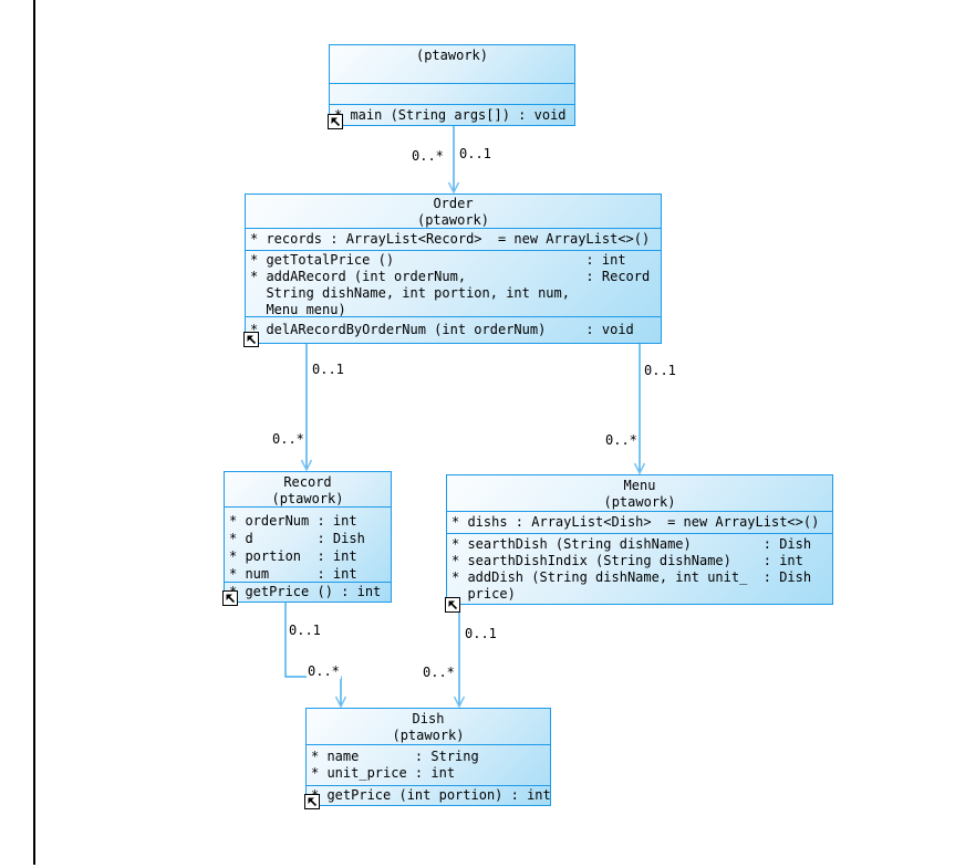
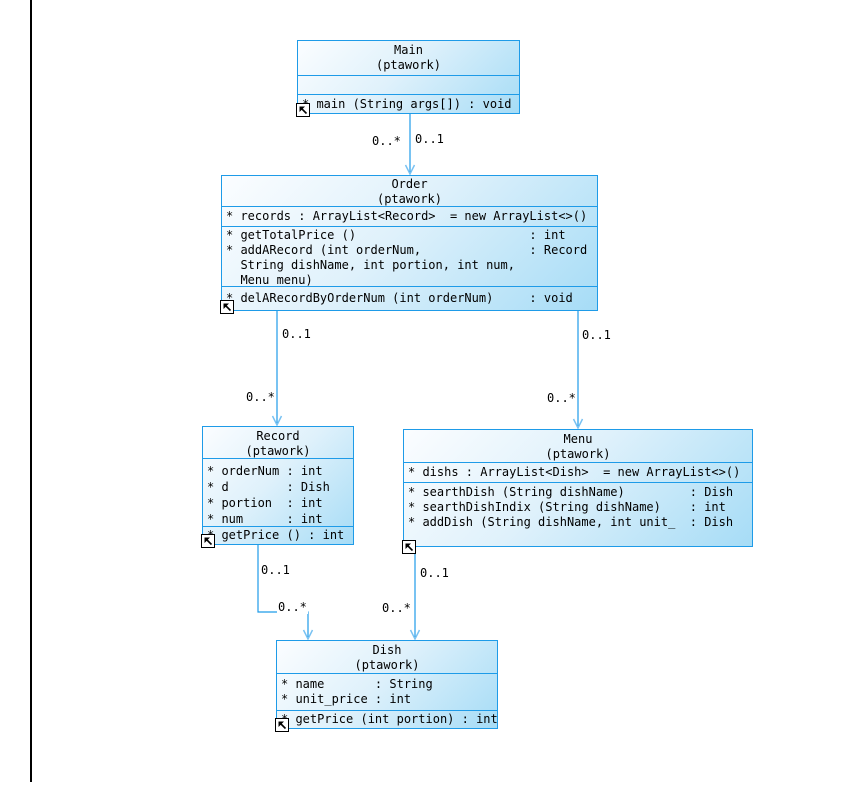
  0..*
  0..1
  0..1
  0..*
  0..1
  0..*
  0..1
  0..*
  0..1
  0..*
+ Main
  (ptawork)
  main (String args[]) : void
  Order
  (ptawork)
  * records : ArrayList<Record> = new ArrayList<>()
  * getTotalPrice () : int
  * addARecord (int orderNum, : Record
  String dishName, int portion, int num,
  Menu menu)
  * delARecordByOrderNum (int orderNum) : void
  Record
  (ptawork)
  * orderNum : int
  * d : Dish
  * portion : int
  * num : int
  getPrice () : int
  Menu
  (ptawork)
  * dishs : ArrayList<Dish> = new ArrayList<>()
  * searthDish (String dishName) : Dish
  * searthDishIndix (String dishName) : int
  * addDish (String dishName, int unit_ : Dish
- price)
  Dish
  (ptawork)
  * name : String
  * unit_price : int
  getPrice (int portion) : int
